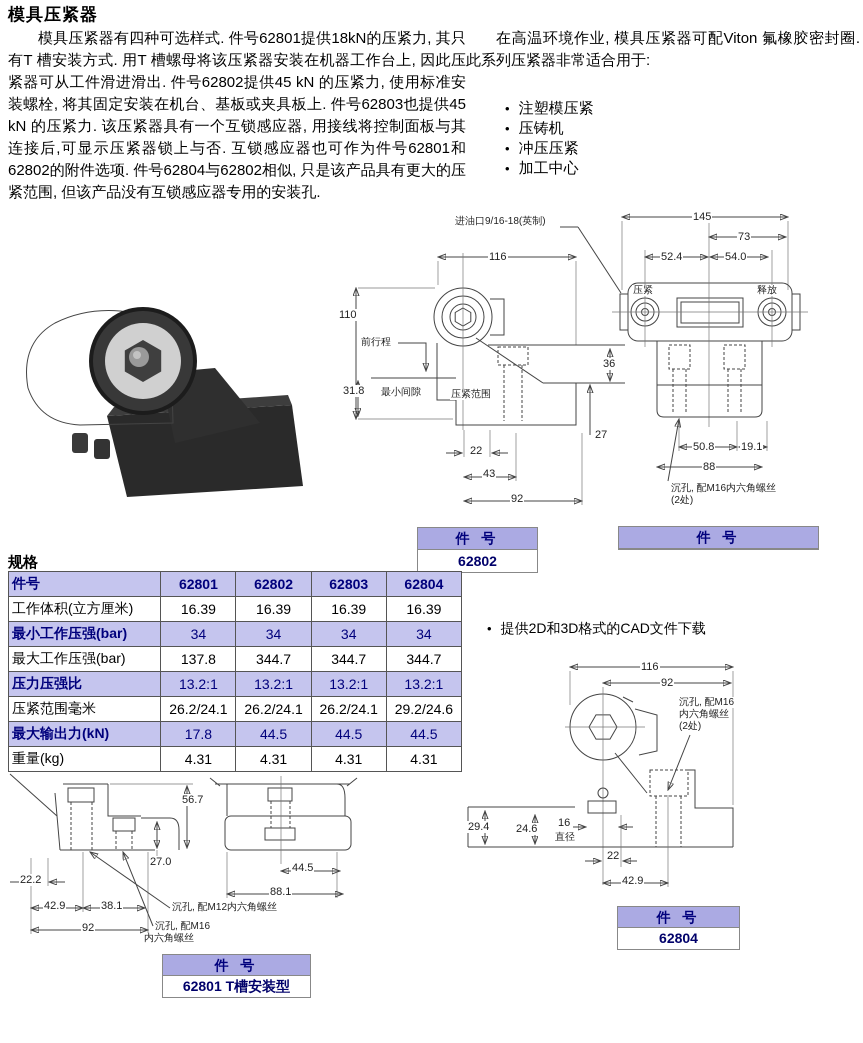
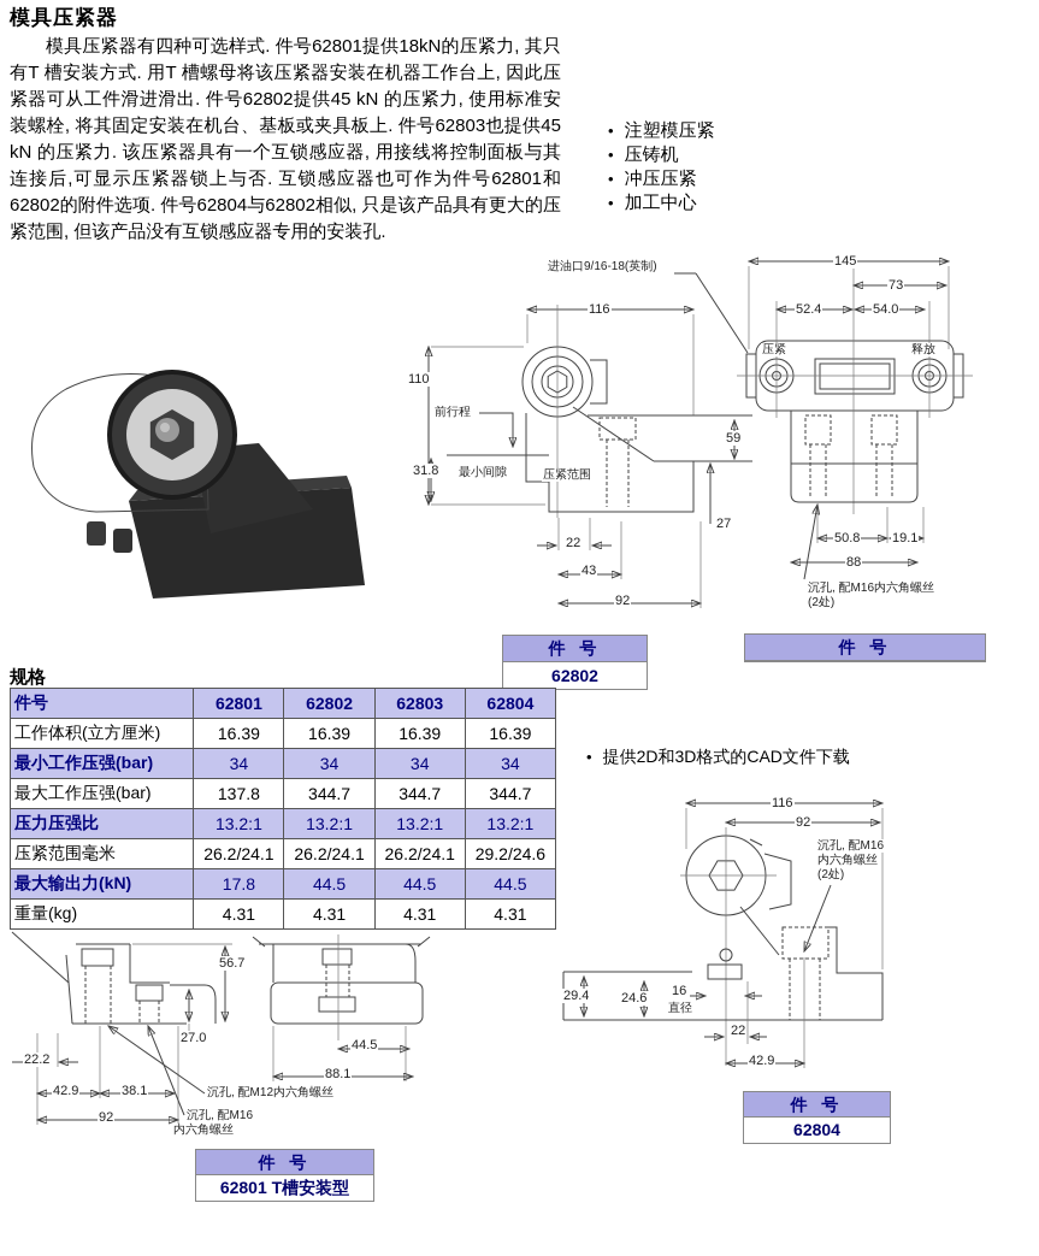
  模具压紧器
  模具压紧器有四种可选样式. 件号62801提供18kN的压紧力, 其只有T 槽安装方式. 用T 槽螺母将该压紧器安装在机器工作台上, 因此压紧器可从工件滑进滑出. 件号62802提供45 kN 的压紧力, 使用标准安装螺栓, 将其固定安装在机台、基板或夹具板上. 件号62803也提供45 kN 的压紧力. 该压紧器具有一个互锁感应器, 用接线将控制面板与其连接后,可显示压紧器锁上与否. 互锁感应器也可作为件号62801和62802的附件选项. 件号62804与62802相似, 只是该产品具有更大的压紧范围, 但该产品没有互锁感应器专用的安装孔.
- 在高温环境作业, 模具压紧器可配Viton 氟橡胶密封圈.此系列压紧器非常适合用于:
  •
  注塑模压紧
  •
  压铸机
  •
  冲压压紧
  •
  加工中心
  进油口9/16-18(英制)
  116
  110
  前行程
  31.8
  最小间隙
  压紧范围
- 36
+ 59
  27
  22
  43
  92
  145
  73
  52.4
  54.0
  压紧
  释放
  50.8
  19.1
  88
  沉孔, 配M16内六角螺丝
  (2处)
  件 号
  62802
  件 号
  规格
  件号	62801	62802	62803	62804
  工作体积(立方厘米)	16.39	16.39	16.39	16.39
  最小工作压强(bar)	34	34	34	34
  最大工作压强(bar)	137.8	344.7	344.7	344.7
  压力压强比	13.2:1	13.2:1	13.2:1	13.2:1
  压紧范围毫米	26.2/24.1	26.2/24.1	26.2/24.1	29.2/24.6
  最大输出力(kN)	17.8	44.5	44.5	44.5
  重量(kg)	4.31	4.31	4.31	4.31
  •
  提供2D和3D格式的CAD文件下载
  116
  92
  29.4
  24.6
  16
  直径
  22
  42.9
  沉孔, 配M16
  内六角螺丝
  (2处)
  56.7
  27.0
  22.2
  42.9
  38.1
  92
  沉孔, 配M12内六角螺丝
  沉孔, 配M16
  内六角螺丝
  44.5
  88.1
  件 号
  62804
  件 号
  62801 T槽安装型
